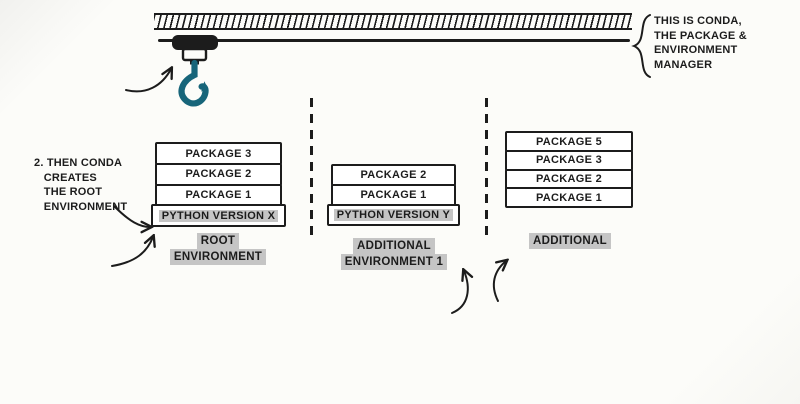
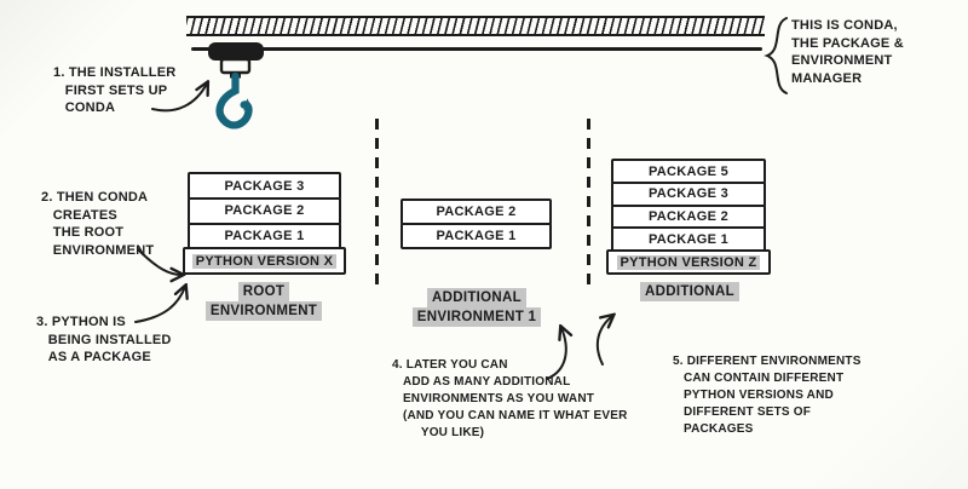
  THIS IS CONDA,
  THE PACKAGE &
  ENVIRONMENT
  MANAGER
+ 1. THE INSTALLER
+ FIRST SETS UP
+ CONDA
  2. THEN CONDA
  CREATES
  THE ROOT
  ENVIRONMENT
+ 3. PYTHON IS
+ BEING INSTALLED
+ AS A PACKAGE
+ 4. LATER YOU CAN
+ ADD AS MANY ADDITIONAL
+ ENVIRONMENTS AS YOU WANT
+ (AND YOU CAN NAME IT WHAT EVER
+ YOU LIKE)
+ 5. DIFFERENT ENVIRONMENTS
+ CAN CONTAIN DIFFERENT
+ PYTHON VERSIONS AND
+ DIFFERENT SETS OF
+ PACKAGES
  PACKAGE 3
  PACKAGE 2
  PACKAGE 1
  PYTHON VERSION X
  ROOT
  ENVIRONMENT
  PACKAGE 2
  PACKAGE 1
- PYTHON VERSION Y
  ADDITIONAL
  ENVIRONMENT 1
  PACKAGE 5
  PACKAGE 3
  PACKAGE 2
  PACKAGE 1
+ PYTHON VERSION Z
  ADDITIONAL
